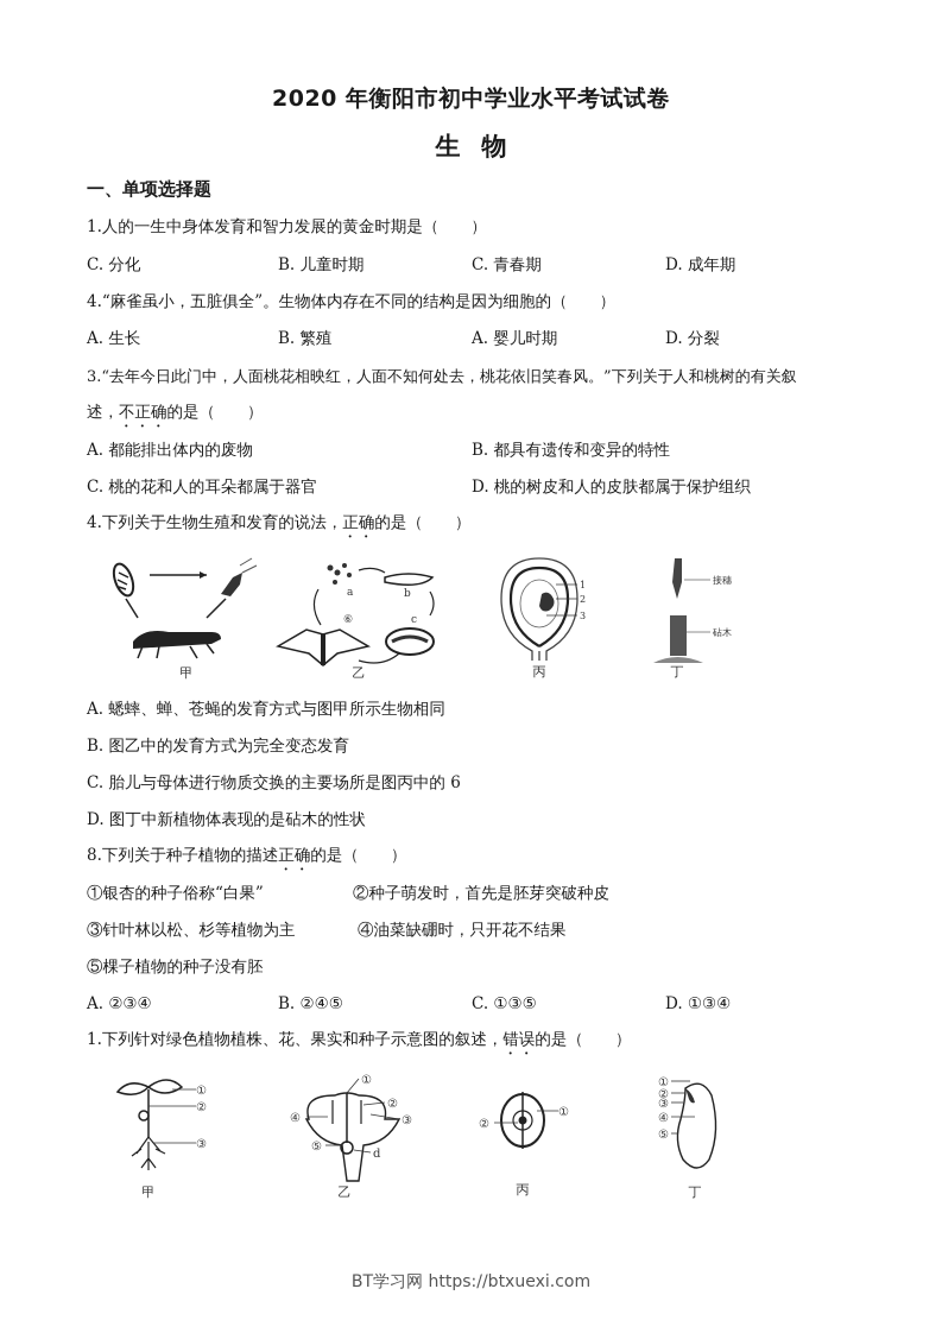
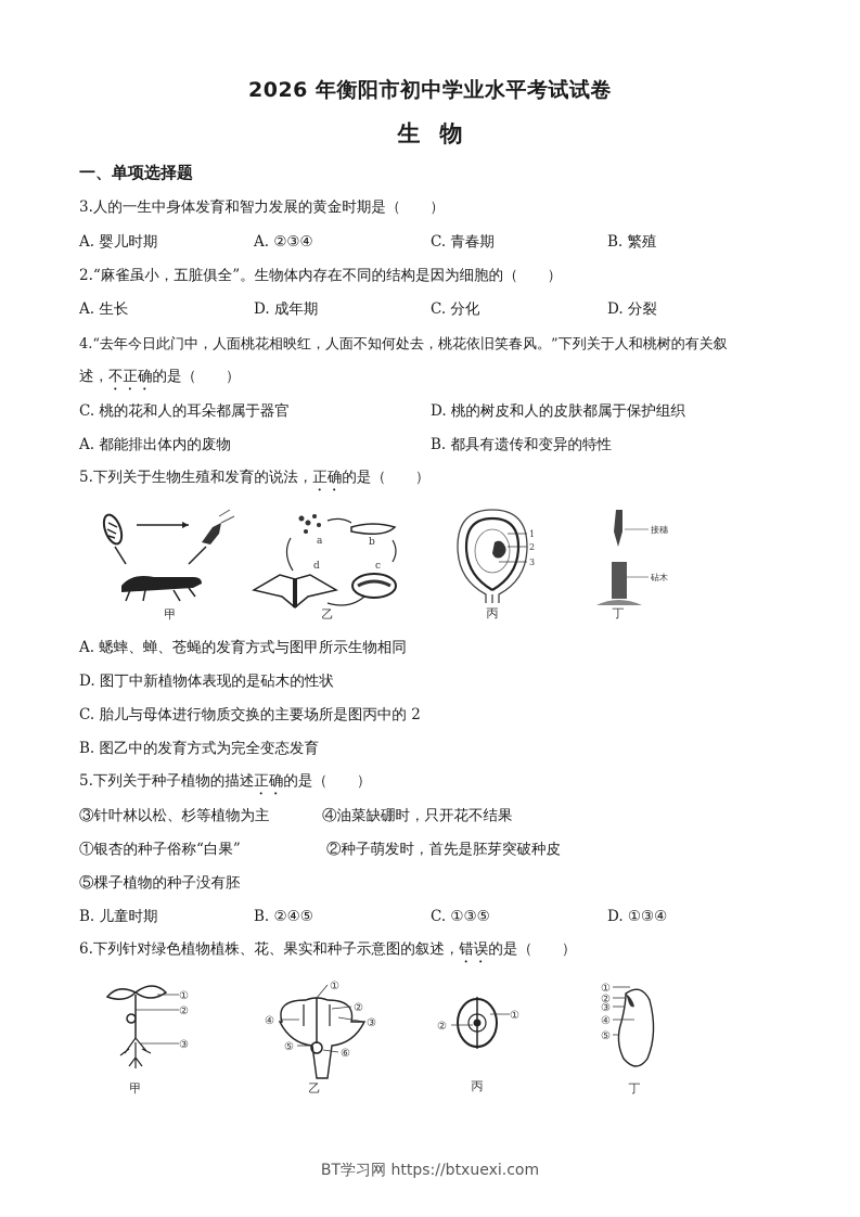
- 2020 年衡阳市初中学业水平考试试卷
+ 2026 年衡阳市初中学业水平考试试卷
  生物
  一、单项选择题
- 1.人的一生中身体发育和智力发展的黄金时期是（ ）
+ 3.人的一生中身体发育和智力发展的黄金时期是（ ）
- C. 分化
+ A. 婴儿时期
- B. 儿童时期
+ A. ②③④
  C. 青春期
- D. 成年期
+ B. 繁殖
- 4.“麻雀虽小，五脏俱全”。生物体内存在不同的结构是因为细胞的（ ）
+ 2.“麻雀虽小，五脏俱全”。生物体内存在不同的结构是因为细胞的（ ）
  A. 生长
- B. 繁殖
+ D. 成年期
- A. 婴儿时期
+ C. 分化
  D. 分裂
- 3.“去年今日此门中，人面桃花相映红，人面不知何处去，桃花依旧笑春风。”下列关于人和桃树的有关叙
+ 4.“去年今日此门中，人面桃花相映红，人面不知何处去，桃花依旧笑春风。”下列关于人和桃树的有关叙
  述，不正确的是（ ）
- A. 都能排出体内的废物
+ C. 桃的花和人的耳朵都属于器官
- B. 都具有遗传和变异的特性
+ D. 桃的树皮和人的皮肤都属于保护组织
- C. 桃的花和人的耳朵都属于器官
+ A. 都能排出体内的废物
- D. 桃的树皮和人的皮肤都属于保护组织
+ B. 都具有遗传和变异的特性
- 4.下列关于生物生殖和发育的说法，正确的是（ ）
+ 5.下列关于生物生殖和发育的说法，正确的是（ ）
  甲
  a
  b
  c
- ⑥
+ d
  乙
  1
  2
  3
  丙
  接穗
  砧木
  丁
  A. 蟋蟀、蝉、苍蝇的发育方式与图甲所示生物相同
- B. 图乙中的发育方式为完全变态发育
+ D. 图丁中新植物体表现的是砧木的性状
- C. 胎儿与母体进行物质交换的主要场所是图丙中的 6
+ C. 胎儿与母体进行物质交换的主要场所是图丙中的 2
- D. 图丁中新植物体表现的是砧木的性状
+ B. 图乙中的发育方式为完全变态发育
- 8.下列关于种子植物的描述正确的是（ ）
+ 5.下列关于种子植物的描述正确的是（ ）
- ①银杏的种子俗称“白果”
+ ③针叶林以松、杉等植物为主
- ②种子萌发时，首先是胚芽突破种皮
+ ④油菜缺硼时，只开花不结果
- ③针叶林以松、杉等植物为主
+ ①银杏的种子俗称“白果”
- ④油菜缺硼时，只开花不结果
+ ②种子萌发时，首先是胚芽突破种皮
  ⑤棵子植物的种子没有胚
- A. ②③④
+ B. 儿童时期
  B. ②④⑤
  C. ①③⑤
  D. ①③④
- 1.下列针对绿色植物植株、花、果实和种子示意图的叙述，错误的是（ ）
+ 6.下列针对绿色植物植株、花、果实和种子示意图的叙述，错误的是（ ）
  ①
  ②
  ③
  甲
  ①
  ②
  ③
  ④
  ⑤
- d
+ ⑥
  乙
  ①
  ②
  丙
  ①
  ②
  ③
  ④
  ⑤
  丁
  BT学习网 https://btxuexi.com
